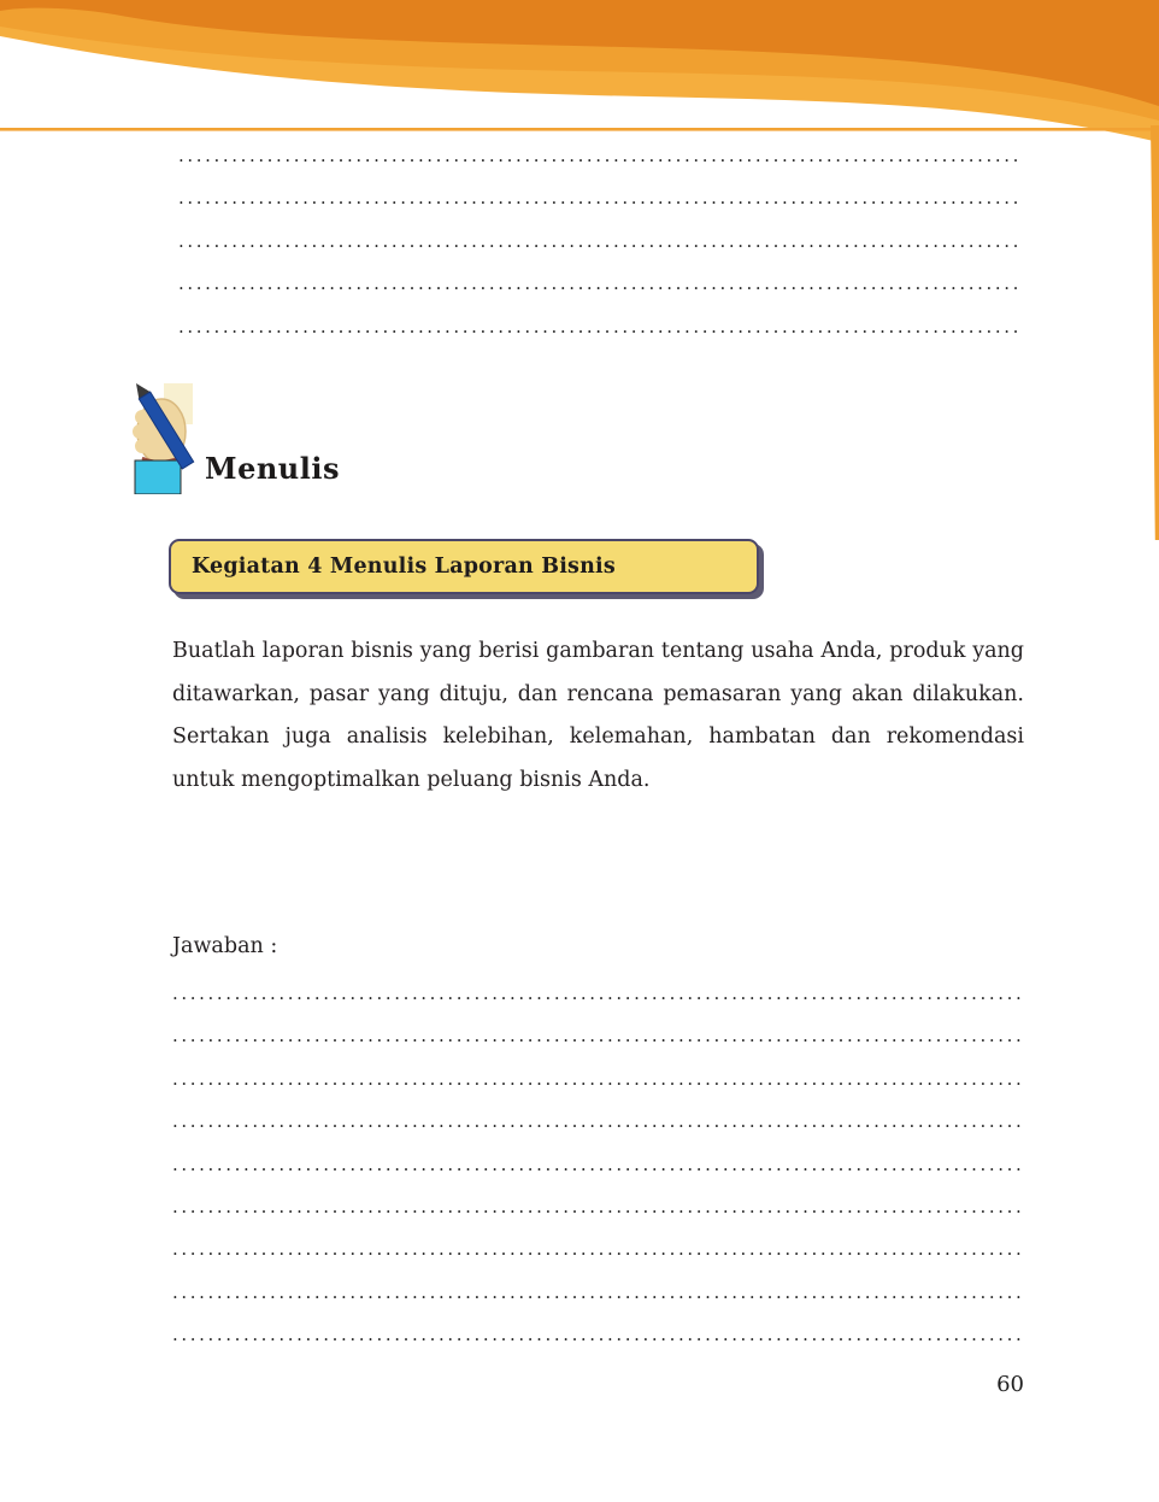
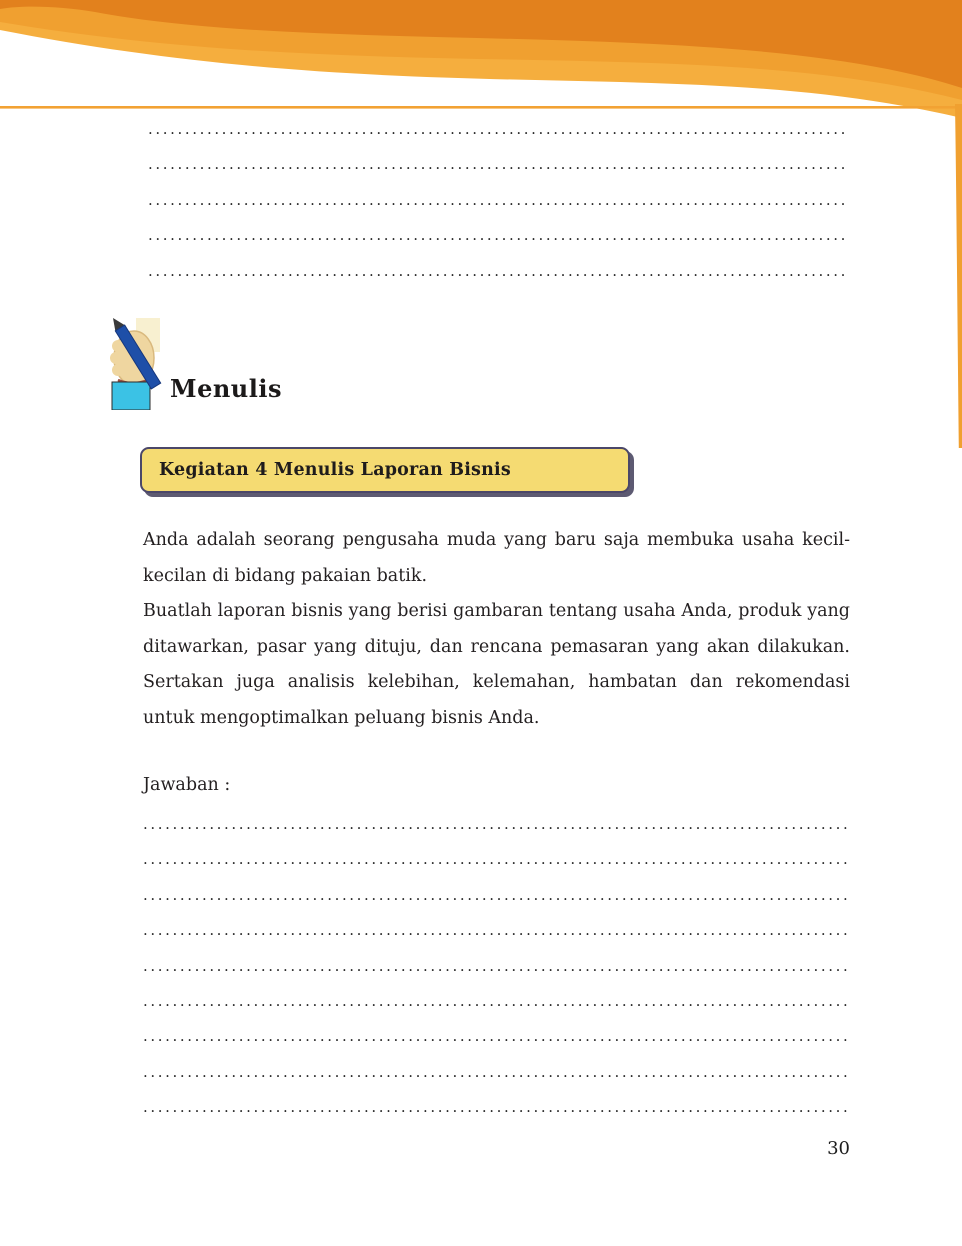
  ...............................................................................................
  ...............................................................................................
  ...............................................................................................
  ...............................................................................................
  ...............................................................................................
  Menulis
  Kegiatan 4 Menulis Laporan Bisnis
+ Anda adalah seorang pengusaha muda yang baru saja membuka usaha kecil-kecilan di bidang pakaian batik.
  Buatlah laporan bisnis yang berisi gambaran tentang usaha Anda, produk yang ditawarkan, pasar yang dituju, dan rencana pemasaran yang akan dilakukan. Sertakan juga analisis kelebihan, kelemahan, hambatan dan rekomendasi untuk mengoptimalkan peluang bisnis Anda.
  Jawaban :
  ................................................................................................
  ................................................................................................
  ................................................................................................
  ................................................................................................
  ................................................................................................
  ................................................................................................
  ................................................................................................
  ................................................................................................
  ................................................................................................
- 60
+ 30
